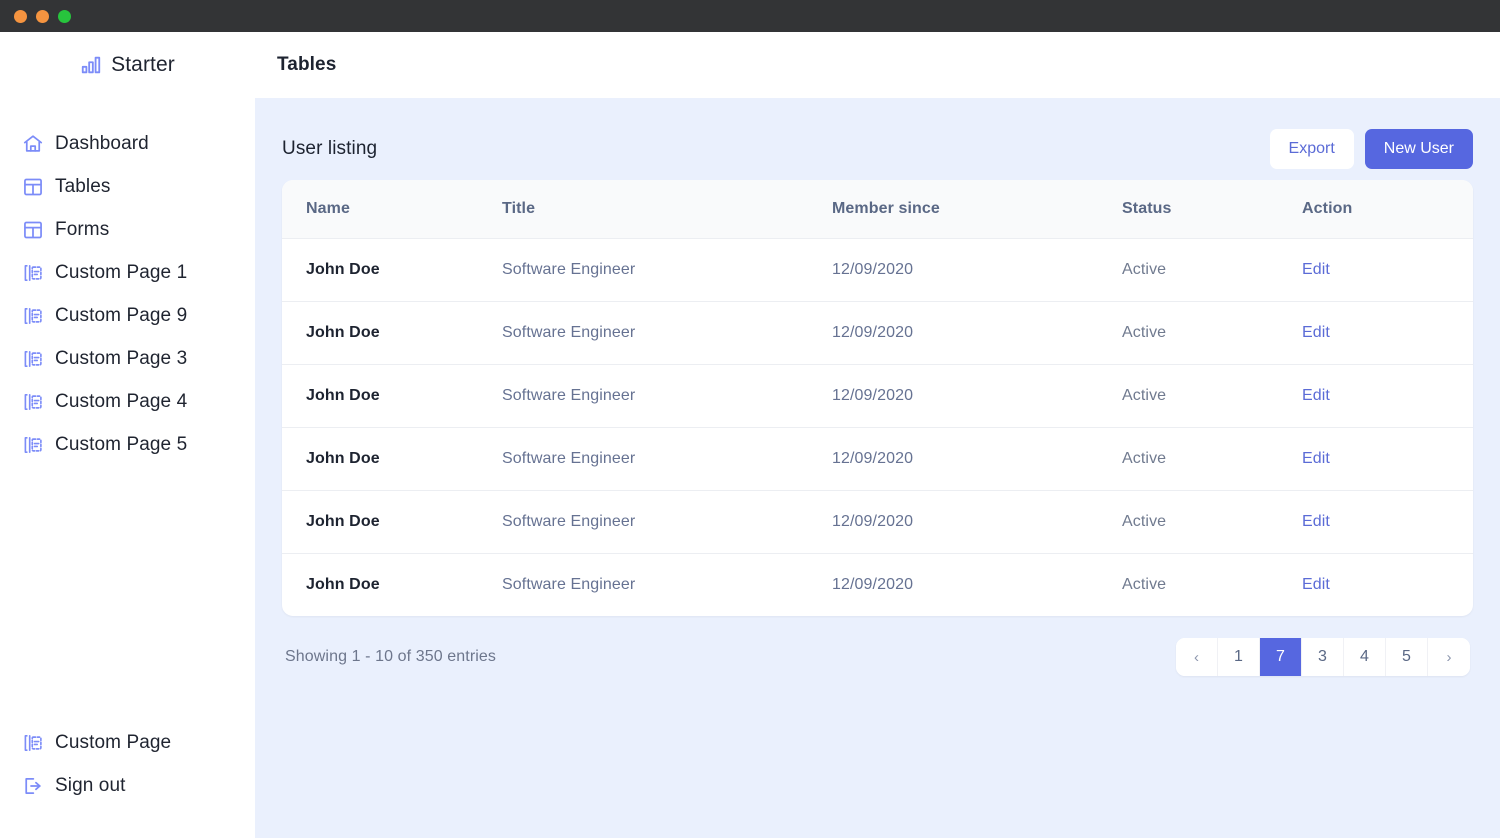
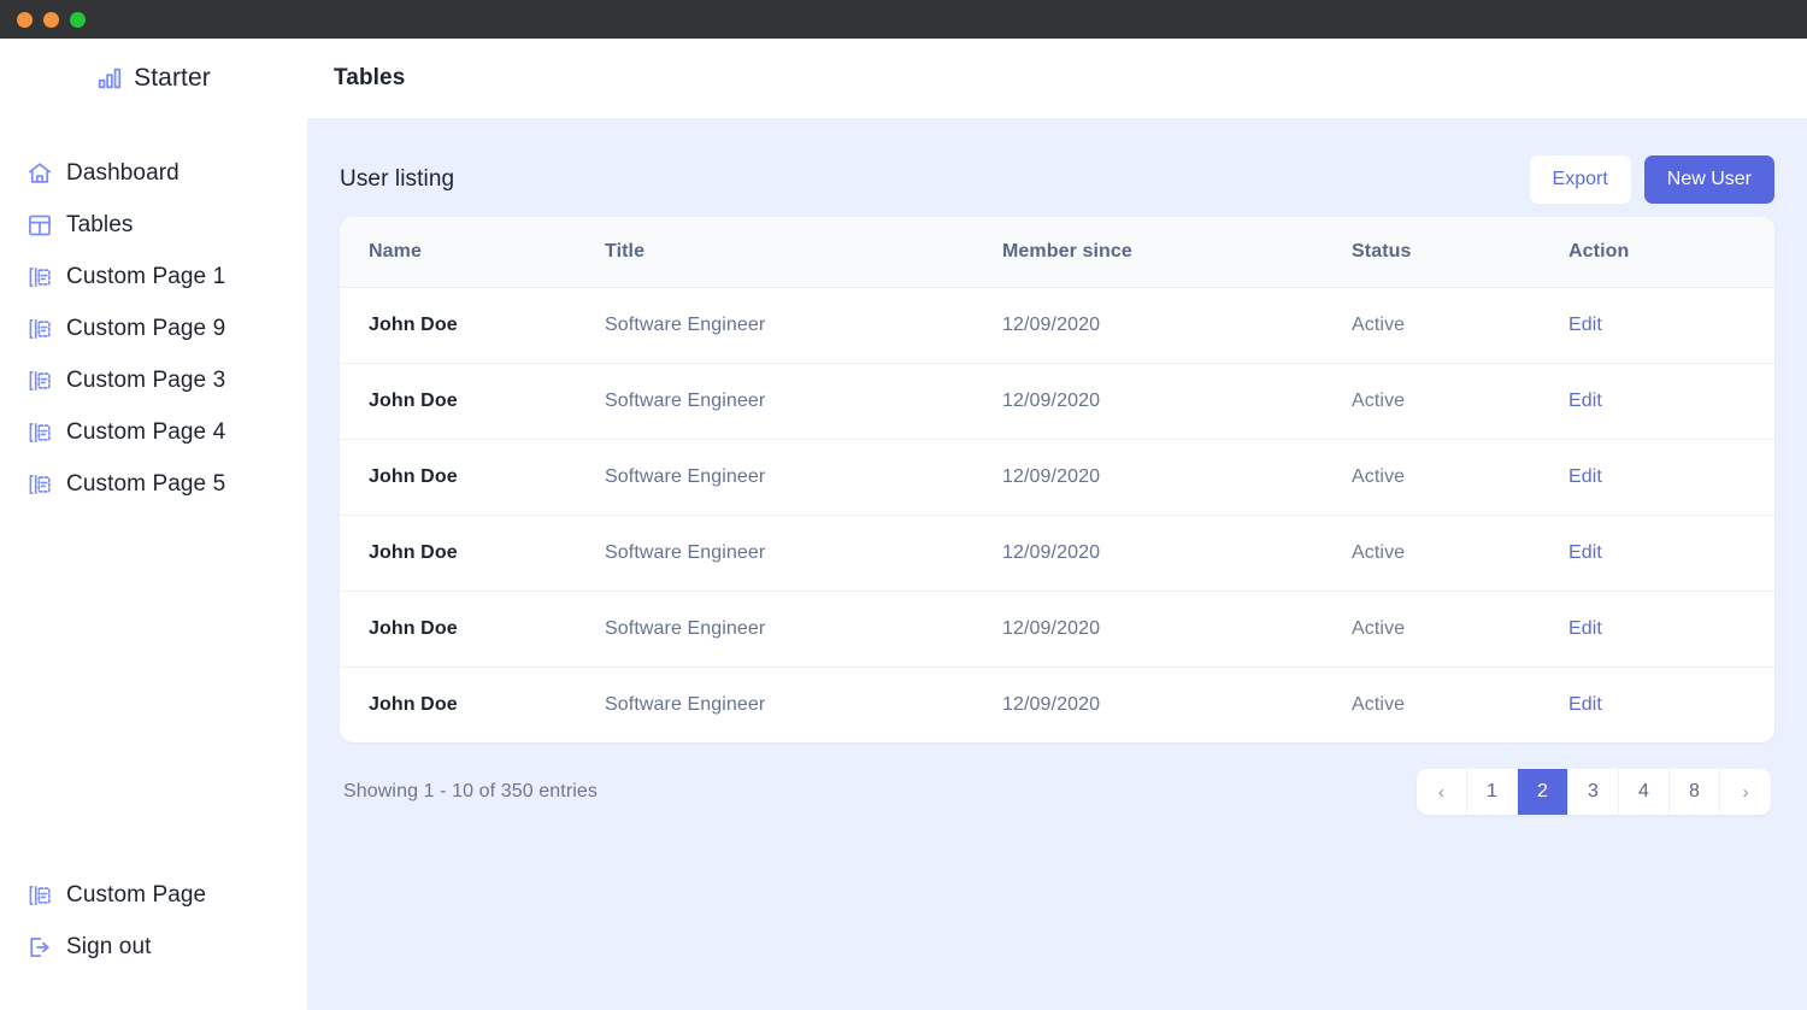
  Starter
  Dashboard
  Tables
- Forms
  Custom Page 1
  Custom Page 9
  Custom Page 3
  Custom Page 4
  Custom Page 5
  Custom Page
  Sign out
  Tables
  User listing
  Export
  New User
  Name	Title	Member since	Status	Action
  John Doe	Software Engineer	12/09/2020	Active	Edit
  John Doe	Software Engineer	12/09/2020	Active	Edit
  John Doe	Software Engineer	12/09/2020	Active	Edit
  John Doe	Software Engineer	12/09/2020	Active	Edit
  John Doe	Software Engineer	12/09/2020	Active	Edit
  John Doe	Software Engineer	12/09/2020	Active	Edit
  Showing 1 - 10 of 350 entries
  ‹
  1
- 7
+ 2
  3
  4
- 5
+ 8
  ›
